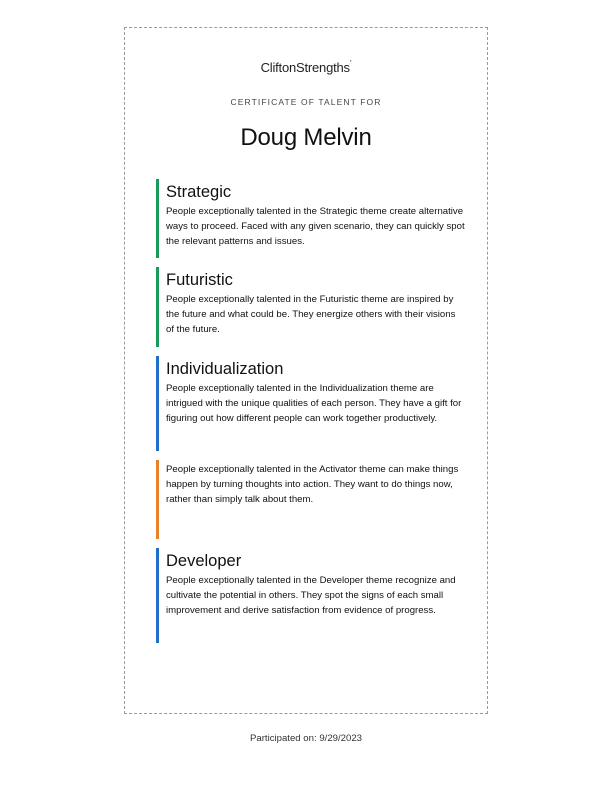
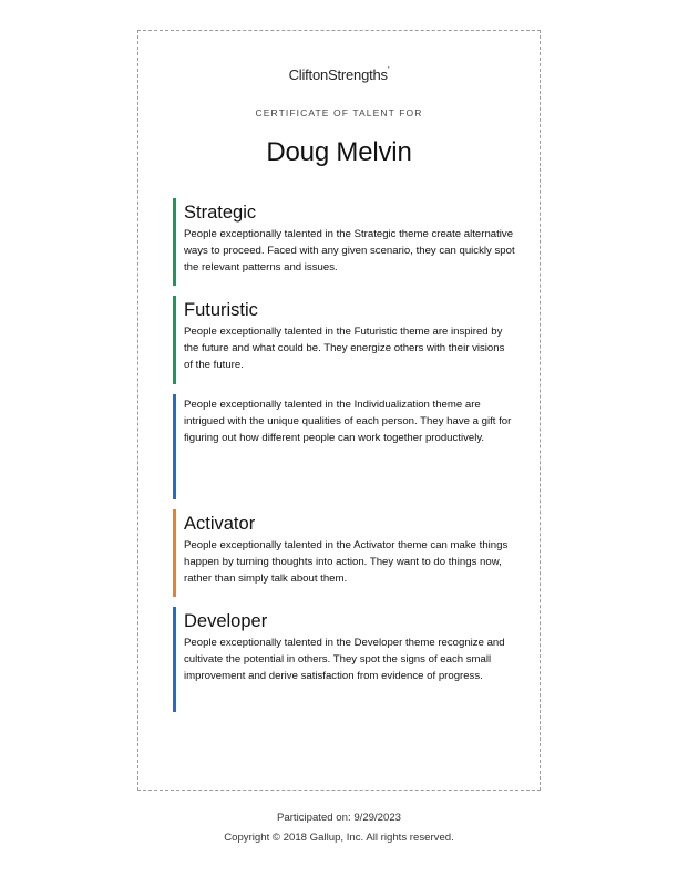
  CliftonStrengths’
  CERTIFICATE OF TALENT FOR
  Doug Melvin
  Strategic
  People exceptionally talented in the Strategic theme create alternative ways to proceed. Faced with any given scenario, they can quickly spot the relevant patterns and issues.
  Futuristic
  People exceptionally talented in the Futuristic theme are inspired by the future and what could be. They energize others with their visions of the future.
- Individualization
  People exceptionally talented in the Individualization theme are intrigued with the unique qualities of each person. They have a gift for figuring out how different people can work together productively.
+ Activator
  People exceptionally talented in the Activator theme can make things happen by turning thoughts into action. They want to do things now, rather than simply talk about them.
  Developer
  People exceptionally talented in the Developer theme recognize and cultivate the potential in others. They spot the signs of each small improvement and derive satisfaction from evidence of progress.
  Participated on: 9/29/2023
+ Copyright © 2018 Gallup, Inc. All rights reserved.
